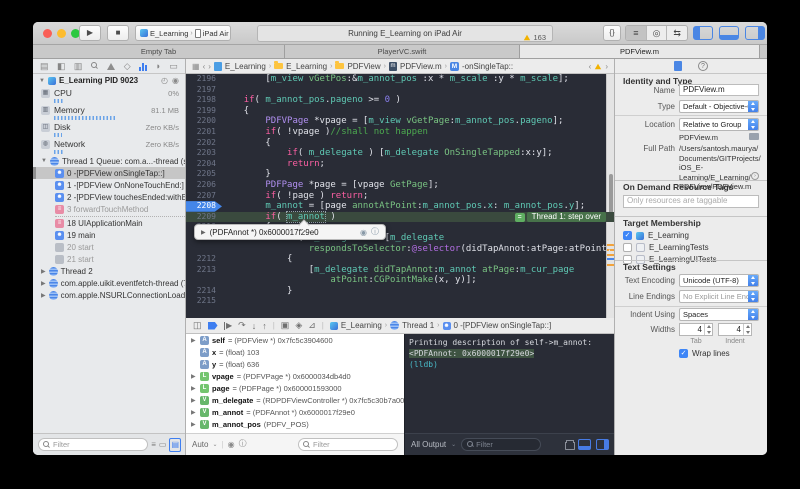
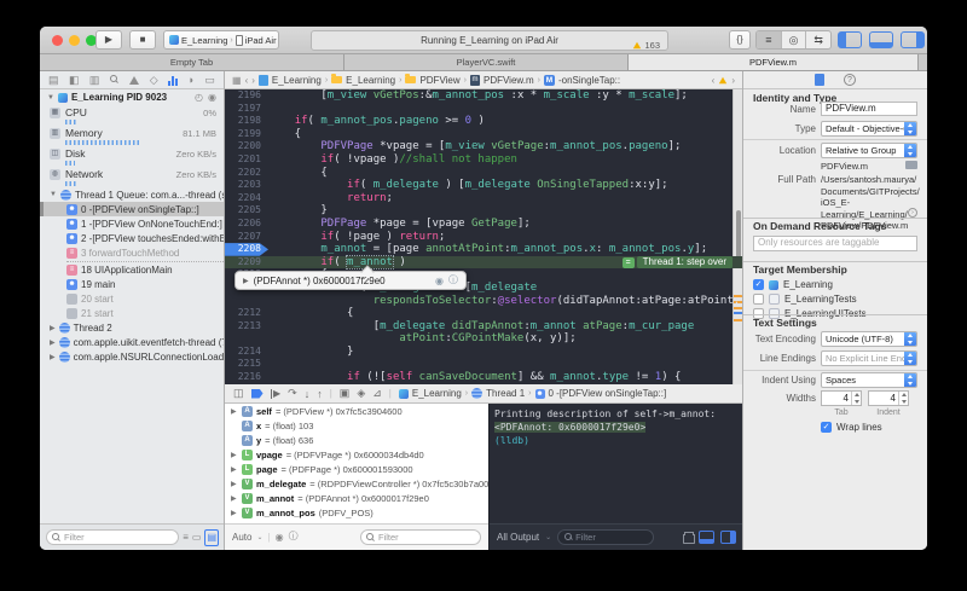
  ▶
  ■
  E_Learning
  iPad Air
  Running E_Learning on iPad Air
  163
  {}
  ≡
  ◎
  ⇆
  Empty Tab
  PlayerVC.swift
  PDFView.m
  ▤
  ◧
  ▥
  ◇
  ◗
  ▭
  E_Learning PID 9023
  ◴
  ◉
  CPU
  0%
  Memory
  81.1 MB
  Disk
  Zero KB/s
  Network
  Zero KB/s
  Thread 1 Queue: com.a...-thread (
  0 -[PDFView onSingleTap::]
  1 -[PDFView OnNoneTouchEnd:]
  2 -[PDFView touchesEnded:withE
  3 forwardTouchMethod
  18 UIApplicationMain
  19 main
  20 start
  21 start
  Thread 2
  com.apple.uikit.eventfetch-thread (
  com.apple.NSURLConnectionLoad
  Filter
  ≡
  ▭
  ▤
  ▦
  ‹
  ›
  E_Learning
  E_Learning
  PDFView
  PDFView.m
  -onSingleTap::
  ‹
  ›
  (PDFAnnot *) 0x6000017f29e0
  ◉
  ⓘ
  2196
  [m_view vGetPos:&m_annot_pos :x * m_scale :y * m_scale];
  2197
  2198
  if( m_annot_pos.pageno >= 0 )
  2199
  {
  2200
  PDFVPage *vpage = [m_view vGetPage:m_annot_pos.pageno];
  2201
  if( !vpage )//shall not happen
  2202
  {
  2203
  if( m_delegate ) [m_delegate OnSingleTapped:x:y];
  2204
  return;
  2205
  }
  2206
  PDFPage *page = [vpage GetPage];
  2207
  if( !page ) return;
  2208
  m_annot = [page annotAtPoint:m_annot_pos.x: m_annot_pos.y];
  2209
  if( m_annot )
  Thread 1: step over
  respondsToSelector:@selector(didTapAnnot:atPage:atPoint:
  2212
  {
  2213
  [m_delegate didTapAnnot:m_annot atPage:m_cur_page
  atPoint:CGPointMake(x, y)];
  2214
  }
  2215
+ 2216
+ if (![self canSaveDocument] && m_annot.type != 1) {
  ◫
  ▶
  ↷
  ↓
  ↑
  |
  ▣
  ◈
  ⊿
  |
  E_Learning
  Thread 1
  0 -[PDFView onSingleTap::]
  self
  = (PDFView *) 0x7fc5c3904600
  x
  = (float) 103
  y
  = (float) 636
  vpage
  = (PDFVPage *) 0x6000034db4d0
  page
  = (PDFPage *) 0x600001593000
  m_delegate
  = (RDPDFViewController *) 0x7fc5c30b7a00
  m_annot
  = (PDFAnnot *) 0x6000017f29e0
  m_annot_pos
  (PDFV_POS)
  Auto
  |
  ◉
  ⓘ
  Filter
  Printing description of self->m_annot:
  <PDFAnnot: 0x6000017f29e0>
  (lldb)
  All Output
  Filter
  Identity and Type
  Name
  PDFView.m
  Type
  Default - Objective-
  Location
  Relative to Group
  PDFView.m
  Full Path
  /Users/santosh.maurya/
  Documents/GITProjects/
  iOS_E-Learning/E_Learning/
  PDFView/PDFView.m
  On Demand Resource Tags
  Only resources are taggable
  Target Membership
  E_Learning
  E_LearningTests
  Text Settings
  Text Encoding
  Unicode (UTF-8)
  Line Endings
  No Explicit Line En
  Indent Using
  Spaces
  Widths
  4
  4
  Wrap lines
